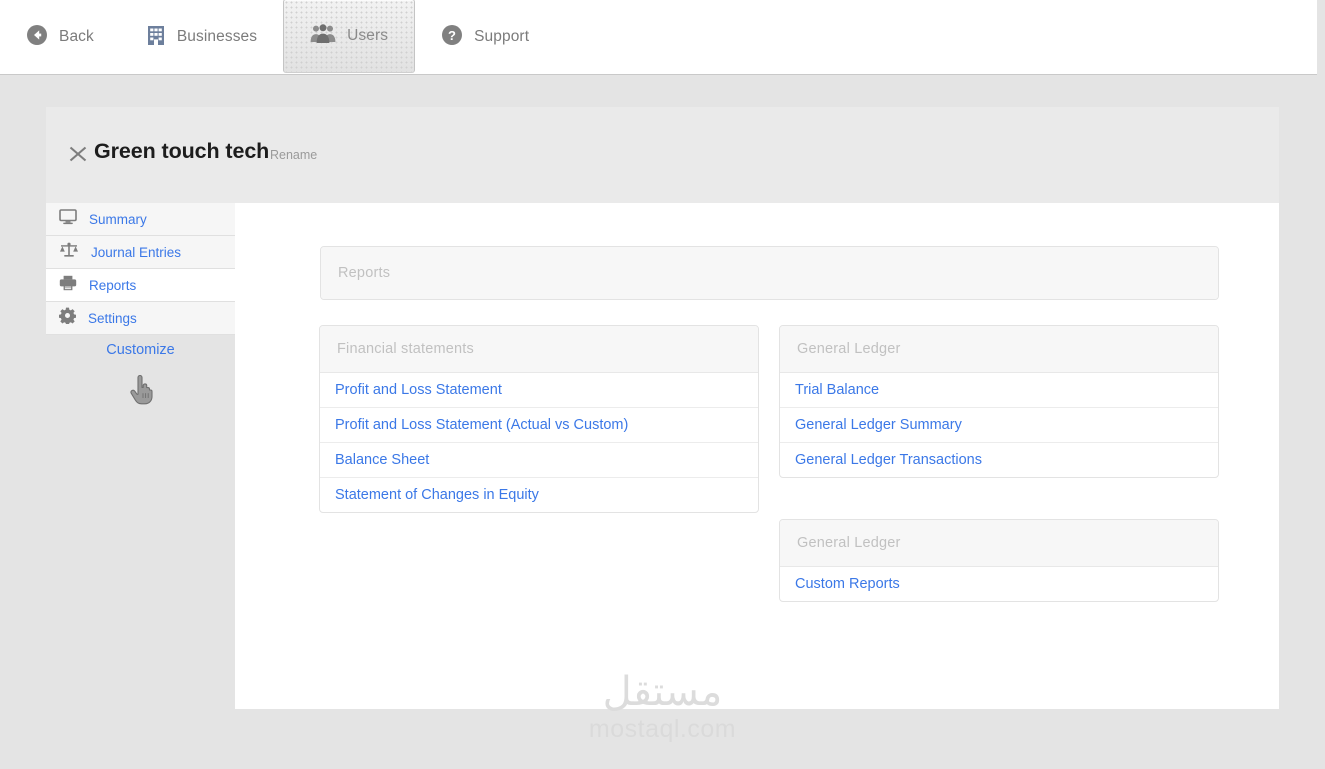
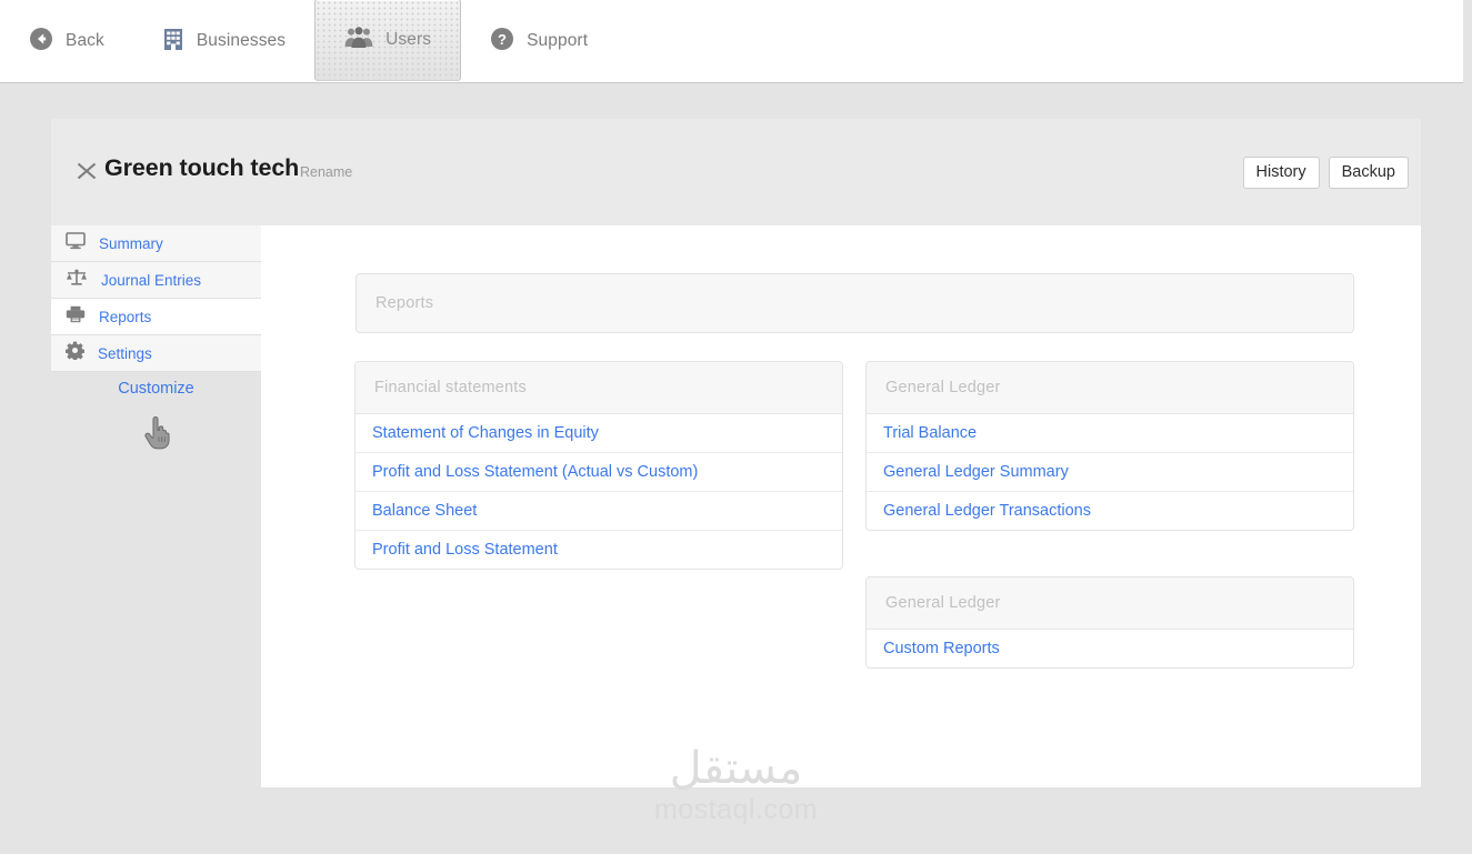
  Back
  Businesses
  Users
  ?
  Support
  Green touch tech
  Rename
+ History
+ Backup
  Summary
  Journal Entries
  Reports
  Settings
  Customize
  Reports
  Financial statements
- Profit and Loss Statement
+ Statement of Changes in Equity
  Profit and Loss Statement (Actual vs Custom)
  Balance Sheet
- Statement of Changes in Equity
+ Profit and Loss Statement
  General Ledger
  Trial Balance
  General Ledger Summary
  General Ledger Transactions
  General Ledger
  Custom Reports
  مستقل
